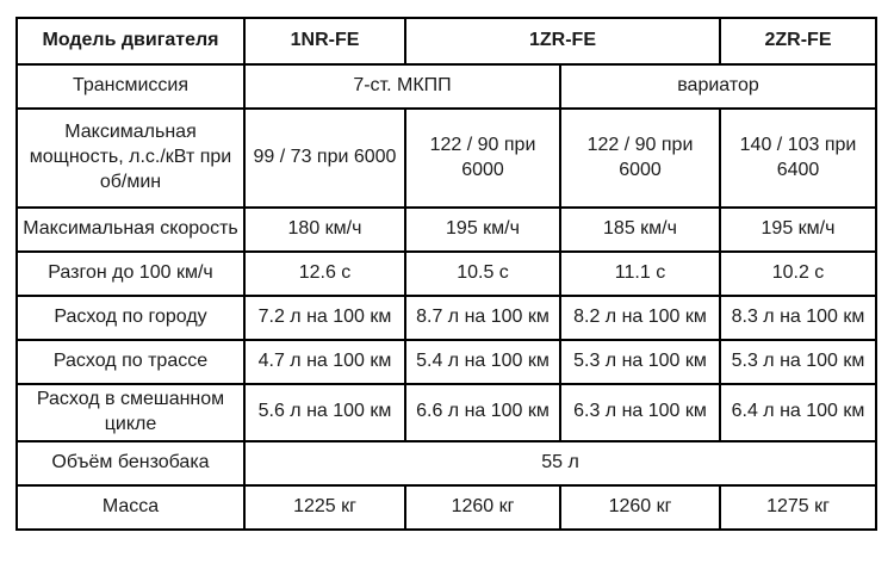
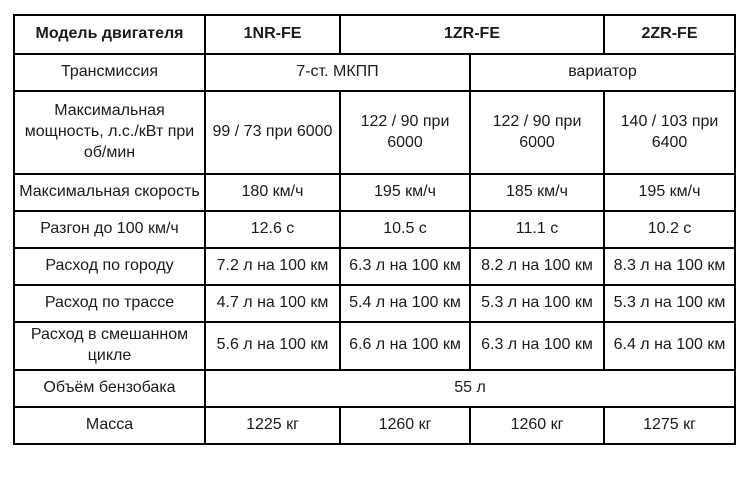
  Модель двигателя	1NR-FE	1ZR-FE	2ZR-FE
  Трансмиссия	7-ст. МКПП	вариатор
  Максимальная мощность, л.с./кВт при об/мин	99 / 73 при 6000	122 / 90 при 6000	122 / 90 при 6000	140 / 103 при 6400
  Максимальная скорость	180 км/ч	195 км/ч	185 км/ч	195 км/ч
  Разгон до 100 км/ч	12.6 с	10.5 с	11.1 с	10.2 с
- Расход по городу	7.2 л на 100 км	8.7 л на 100 км	8.2 л на 100 км	8.3 л на 100 км
+ Расход по городу	7.2 л на 100 км	6.3 л на 100 км	8.2 л на 100 км	8.3 л на 100 км
  Расход по трассе	4.7 л на 100 км	5.4 л на 100 км	5.3 л на 100 км	5.3 л на 100 км
  Расход в смешанном цикле	5.6 л на 100 км	6.6 л на 100 км	6.3 л на 100 км	6.4 л на 100 км
  Объём бензобака	55 л
  Масса	1225 кг	1260 кг	1260 кг	1275 кг
